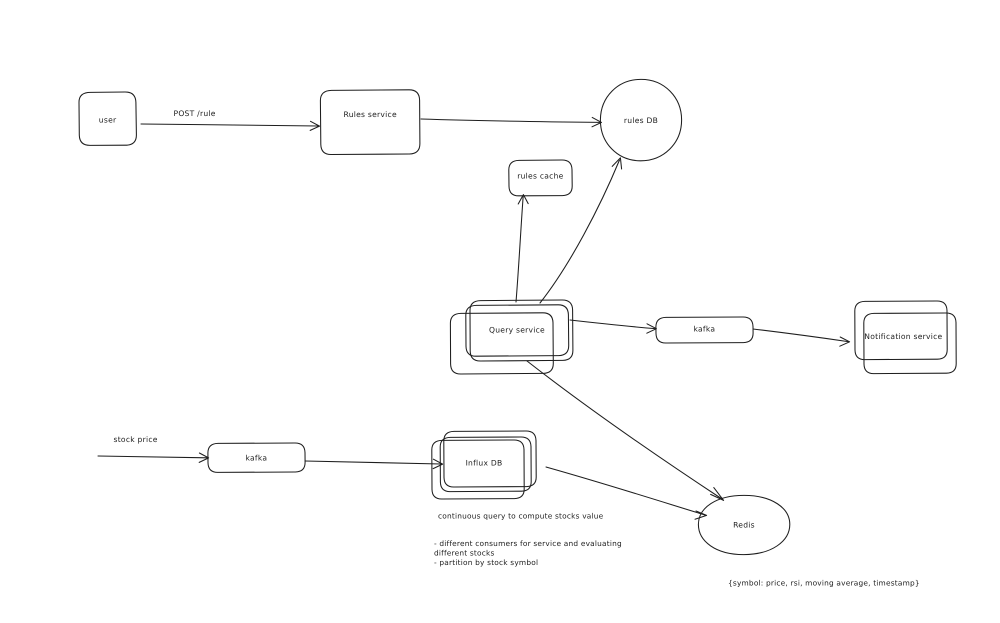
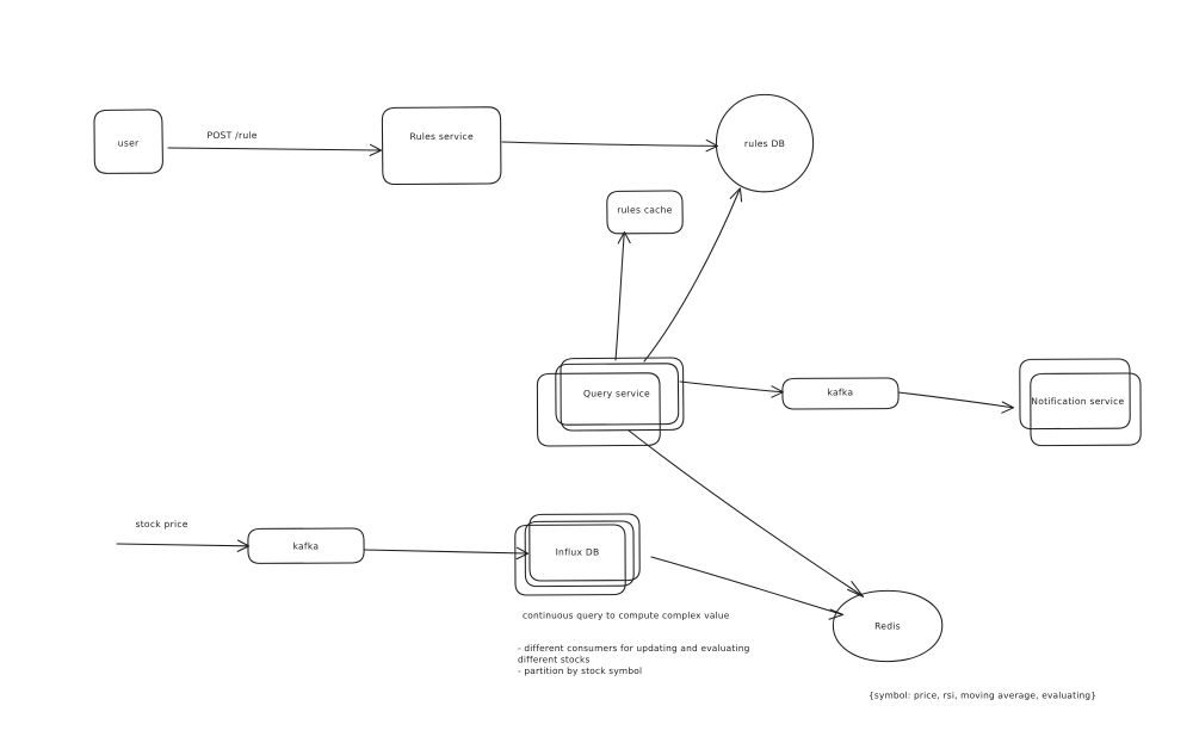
  user
  Rules service
  rules DB
  rules cache
  Query service
  kafka
  Notification service
  kafka
  Influx DB
  Redis
  POST /rule
  stock price
- continuous query to compute stocks value
+ continuous query to compute complex value
- - different consumers for service and evaluating
+ - different consumers for updating and evaluating
  different stocks
  - partition by stock symbol
- {symbol: price, rsi, moving average, timestamp}
+ {symbol: price, rsi, moving average, evaluating}
